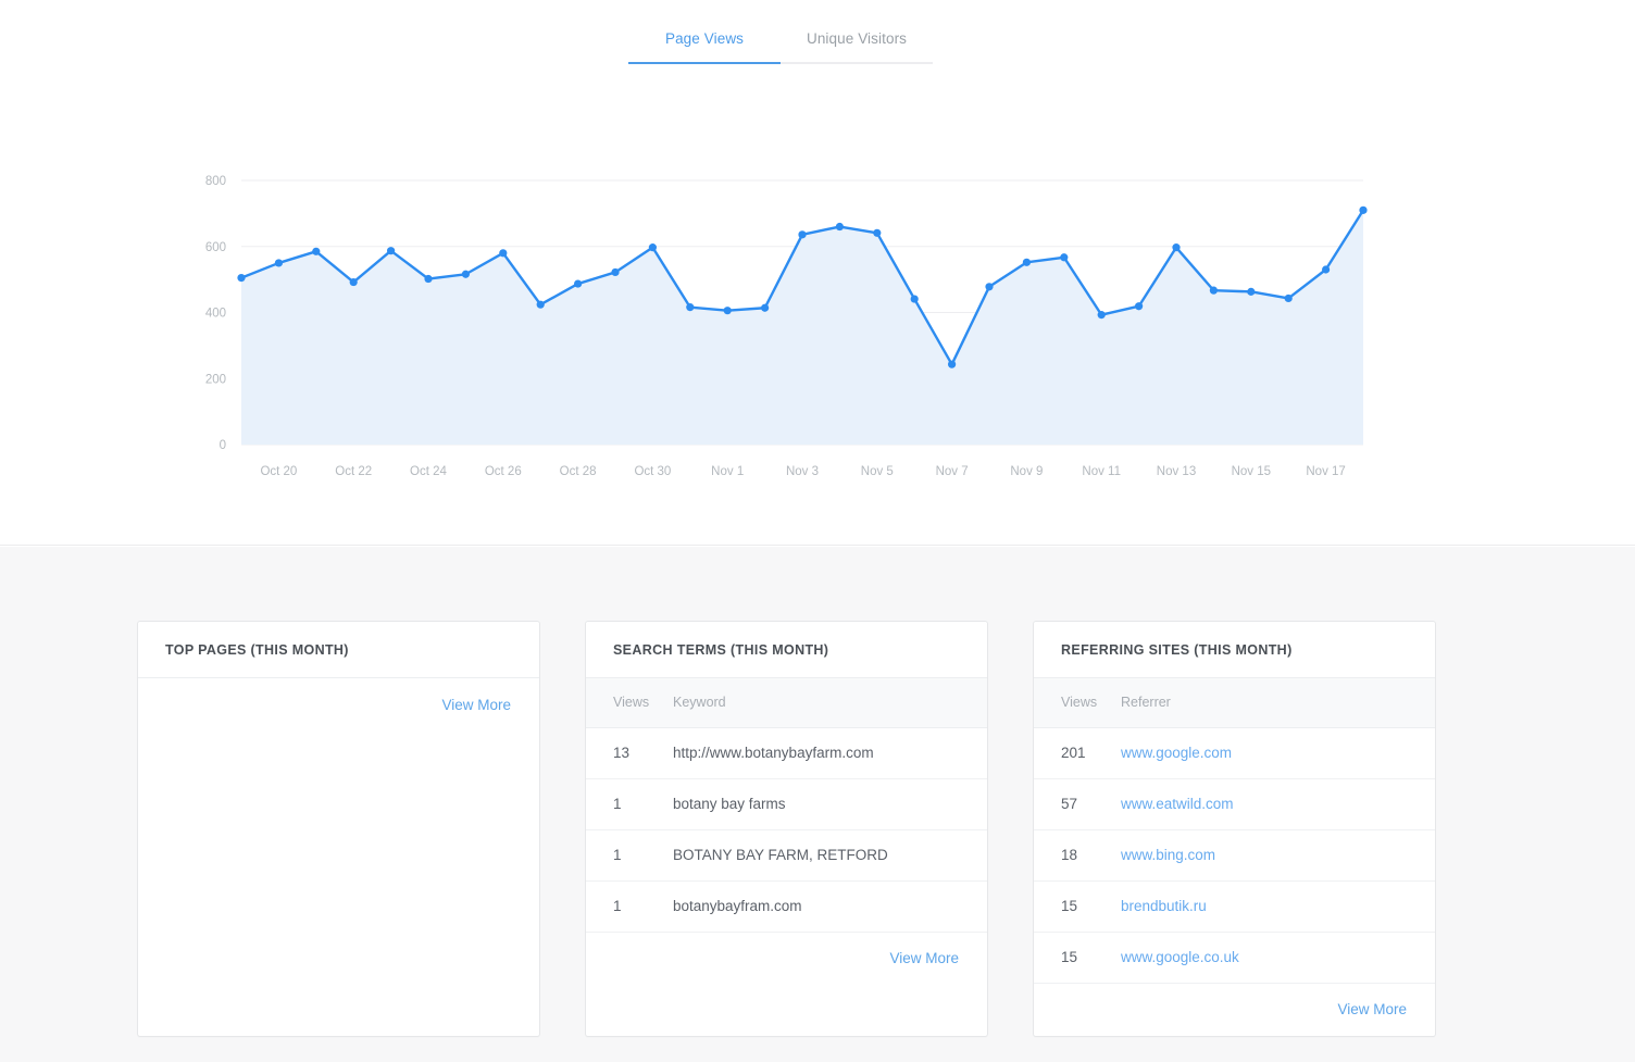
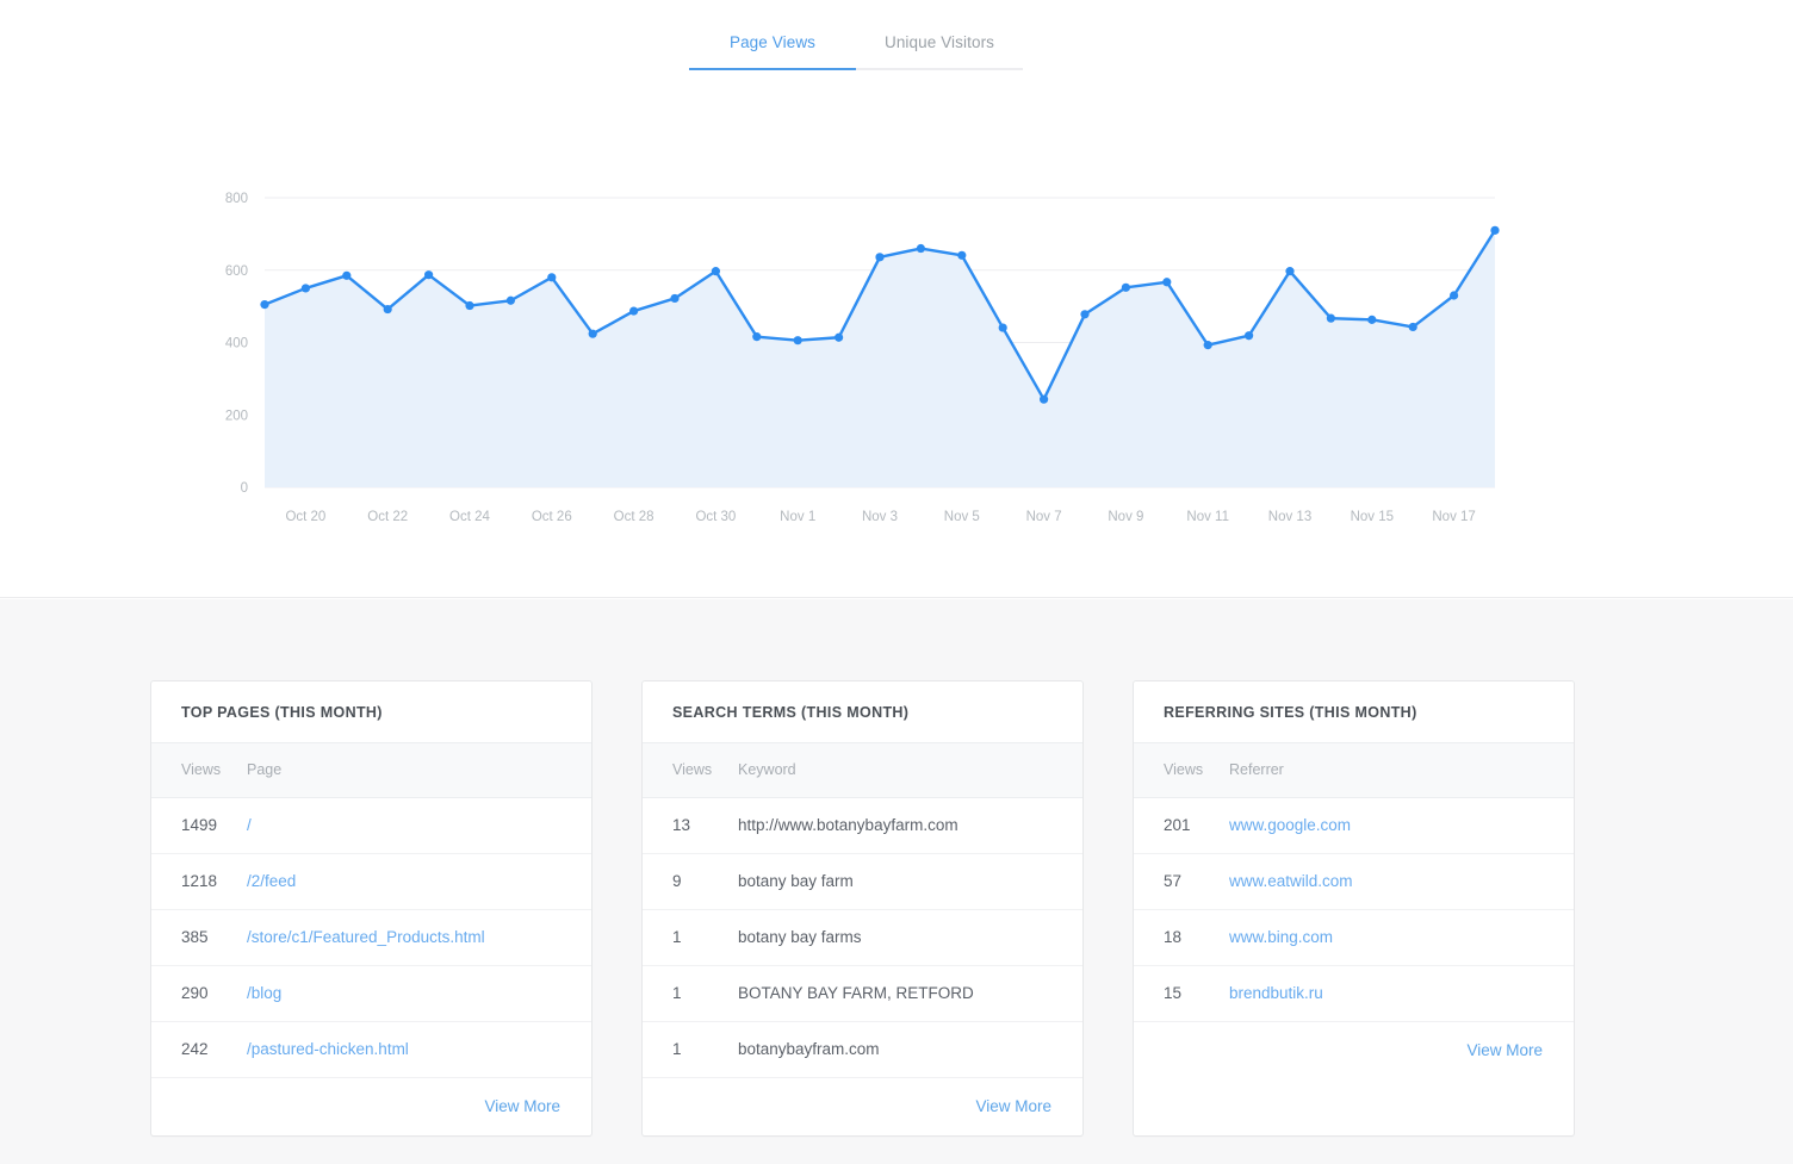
  Page Views
  Unique Visitors
  0
  200
  400
  600
  800
  Oct 20
  Oct 22
  Oct 24
  Oct 26
  Oct 28
  Oct 30
  Nov 1
  Nov 3
  Nov 5
  Nov 7
  Nov 9
  Nov 11
  Nov 13
  Nov 15
  Nov 17
  TOP PAGES (THIS MONTH)
+ Views	Page
+ 1499	/
+ 1218	/2/feed
+ 385	/store/c1/Featured_Products.html
+ 290	/blog
+ 242	/pastured-chicken.html
  View More
  SEARCH TERMS (THIS MONTH)
  Views	Keyword
  13	http://www.botanybayfarm.com
+ 9	botany bay farm
  1	botany bay farms
  1	BOTANY BAY FARM, RETFORD
  1	botanybayfram.com
  View More
  REFERRING SITES (THIS MONTH)
  Views	Referrer
  201	www.google.com
  57	www.eatwild.com
  18	www.bing.com
  15	brendbutik.ru
- 15	www.google.co.uk
  View More
